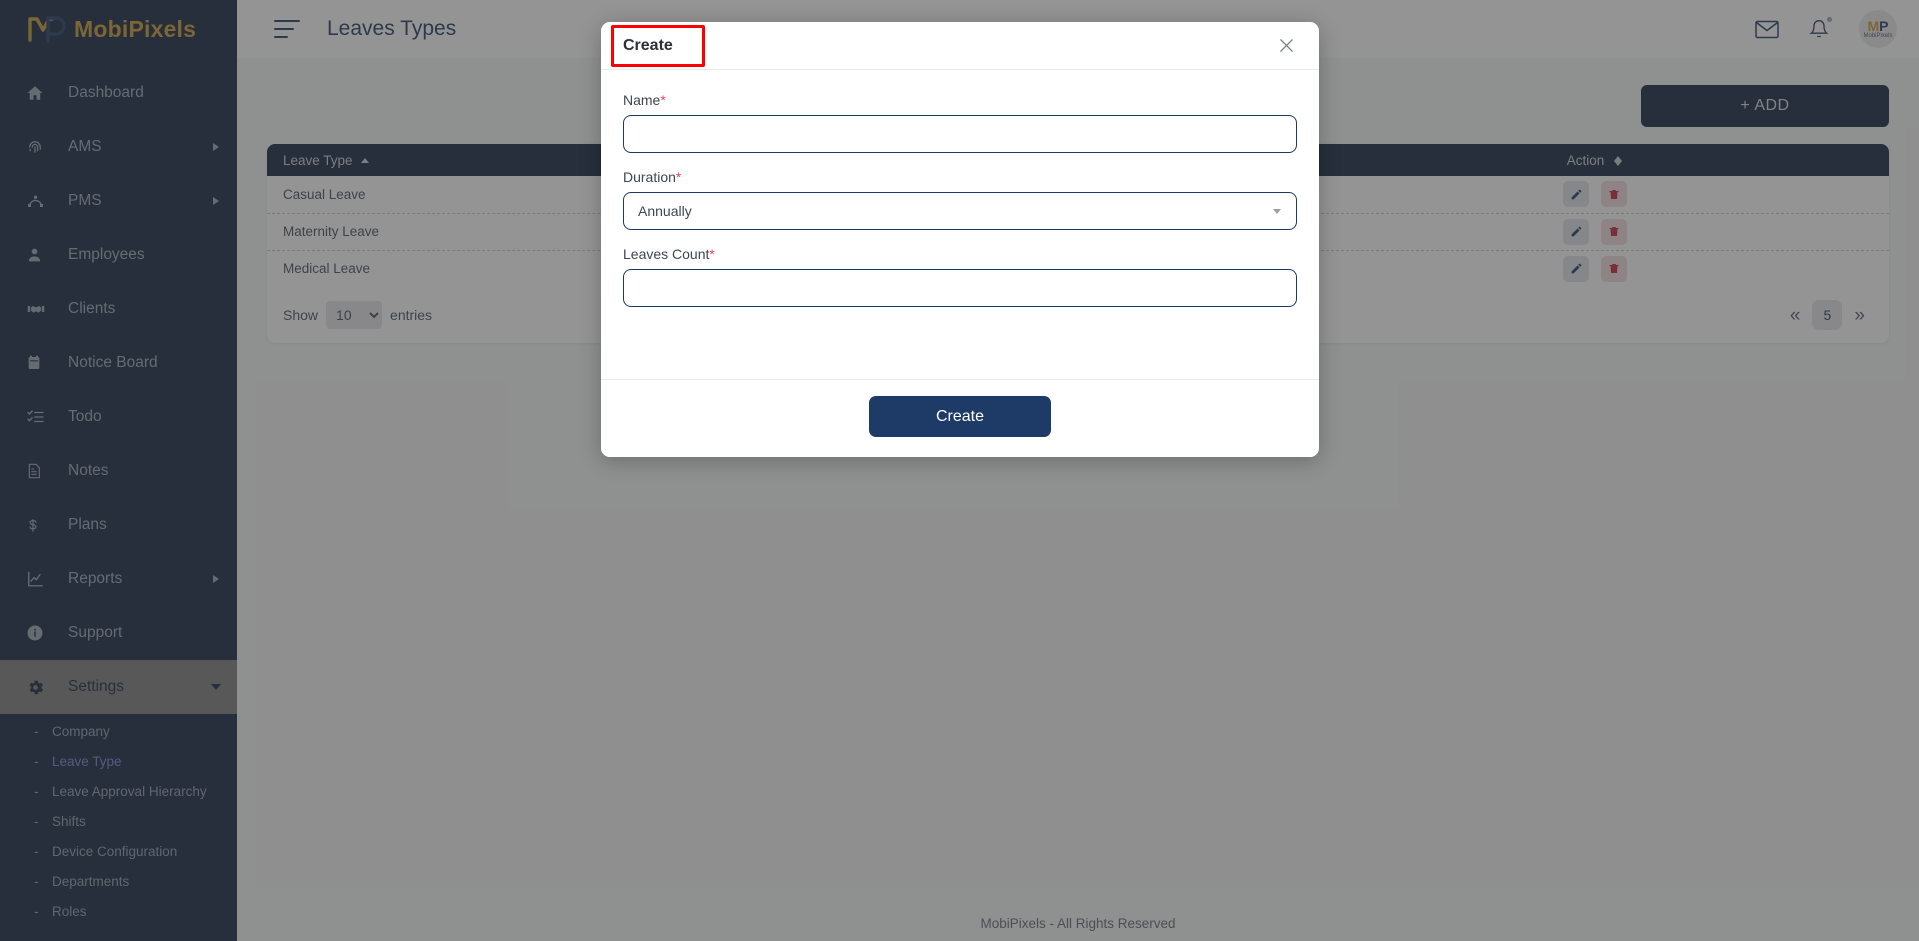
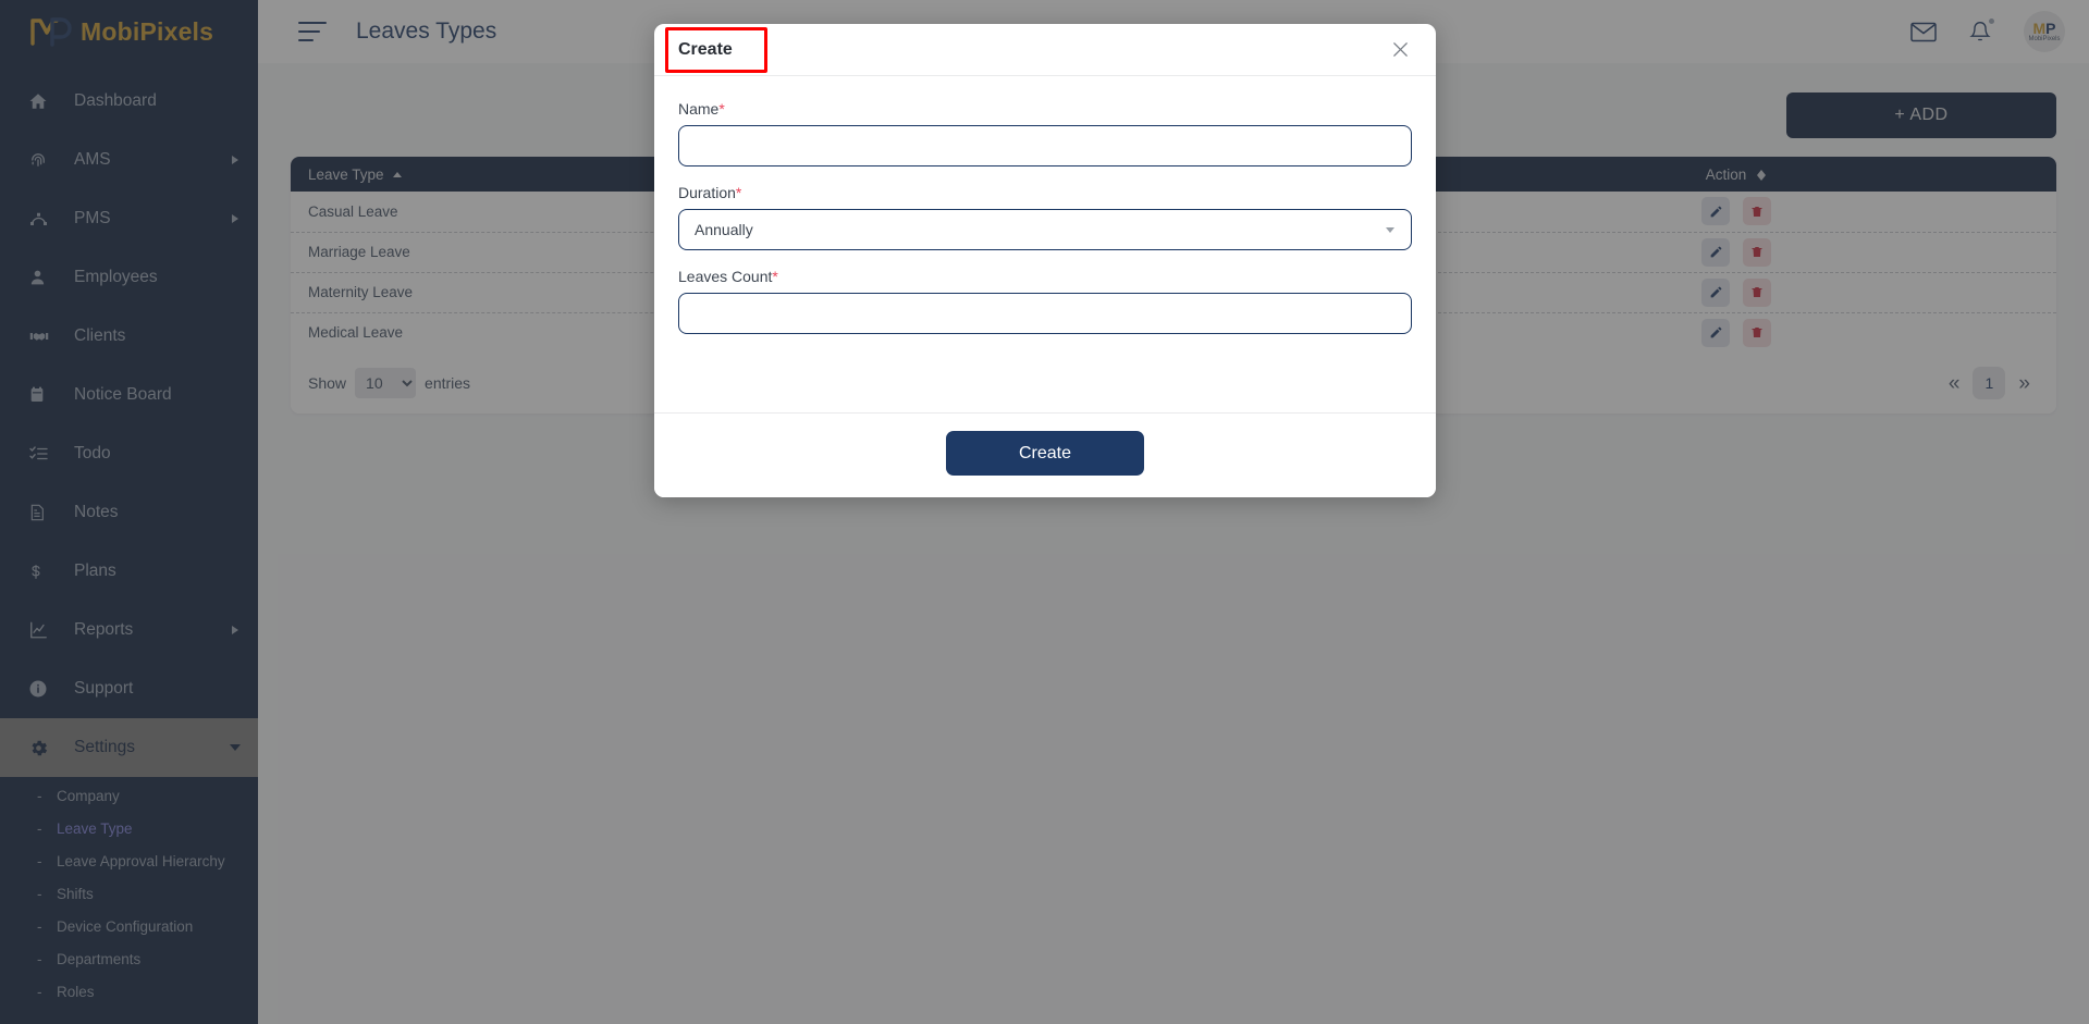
  MobiPixels
  Dashboard
  AMS
  PMS
  Employees
  Clients
  Notice Board
  Todo
  Notes
  Plans
  Reports
  Support
  Settings
  -
  Company
  -
  Leave Type
  -
  Leave Approval Hierarchy
  -
  Shifts
  -
  Device Configuration
  -
  Departments
  -
  Roles
  Leaves Types
  MP
  + ADD
  Leave Type	Action
  Casual Leave
+ Marriage Leave
  Maternity Leave
  Medical Leave
  Show
  10
  entries
  «
- 5
+ 1
  »
- MobiPixels - All Rights Reserved
  Create
  Name*
  Duration*
  Annually
  Leaves Count*
  Create
